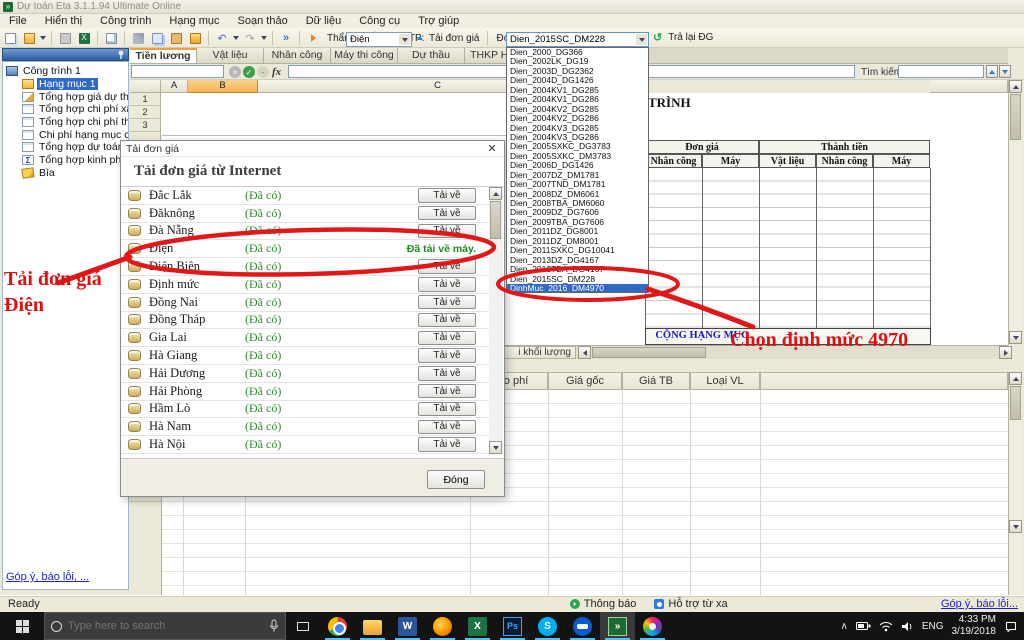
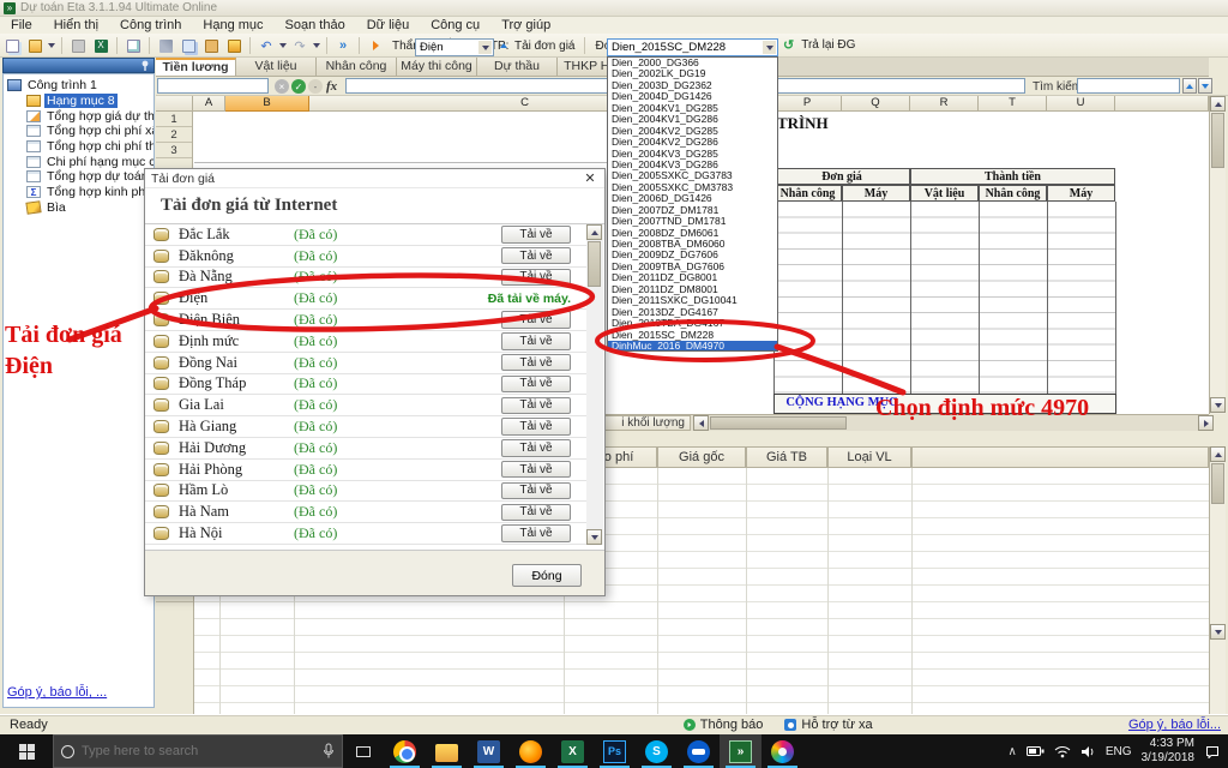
  »
  Dự toán Eta 3.1.1.94 Ultimate Online
  File
  Hiển thị
  Công trình
  Hạng mục
  Soạn thảo
  Dữ liệu
  Công cụ
  Trợ giúp
  X
  ↶
  ↷
  »
  Điện
  Tải đơn giá
  Dien_2015SC_DM228
  ↺
  Trả lại ĐG
  Công trình 1
- Hạng mục 1
+ Hạng mục 8
  Tổng hợp giá dự th
  Tổng hợp chi phí x
  Tổng hợp chi phí th
  Chi phí hạng mục c
  Tổng hợp kinh ph
  Bìa
  Góp ý, báo lỗi, ...
  Tiền lương
  Vật liệu
  Nhân công
  Máy thi công
  Dự thầu
  ×
  ✓
  -
  fx
  Tìm kiế
  A
  B
  C
+ P
+ Q
+ R
+ T
+ U
  1
  2
  3
  TRÌNH
  Đơn giá
  Thành tiền
  Nhân công
  Máy
  Vật liệu
  Nhân công
  Máy
  CỘNG HẠNG MỤC
  i khối lượng
  Giá gốc
  Giá TB
  Loại VL
  Ready
  Thông báo
  Hỗ trợ từ xa
  Góp ý, báo lỗi...
  Type here to search
  W
  X
  Ps
  S
  »
  ∧
  ENG
  4:33 PM
  3/19/2018
  Dien_2000_DG366
  Dien_2002LK_DG19
  Dien_2003D_DG2362
  Dien_2004D_DG1426
  Dien_2004KV1_DG285
  Dien_2004KV1_DG286
  Dien_2004KV2_DG285
  Dien_2004KV2_DG286
  Dien_2004KV3_DG285
  Dien_2004KV3_DG286
  Dien_2005SXKC_DG3783
  Dien_2005SXKC_DM3783
  Dien_2006D_DG1426
  Dien_2007DZ_DM1781
  Dien_2007TND_DM1781
  Dien_2008DZ_DM6061
  Dien_2008TBA_DM6060
  Dien_2009DZ_DG7606
  Dien_2009TBA_DG7606
  Dien_2011DZ_DG8001
  Dien_2011DZ_DM8001
  Dien_2011SXKC_DG10041
  Dien_2013DZ_DG4167
  Dien_2015SC_DM228
  DinhMuc_2016_DM4970
  Tải đơn giá
  ✕
  Tải đơn giá từ Internet
  Đắc Lắk
  (Đã có)
  Tải về
  Đăknông
  (Đã có)
  Tải về
  Đà Nẵng
  ải về
  Điện
  (Đã có)
  Đã tải về máy.
  iện Biên
  (Đã có)
  ải về
  Định mức
  (Đã có)
  Tải về
  Đồng Nai
  (Đã có)
  Tải về
  Đồng Tháp
  (Đã có)
  Tải về
  Gia Lai
  (Đã có)
  Tải về
  Hà Giang
  (Đã có)
  Tải về
  Hải Dương
  (Đã có)
  Tải về
  Hải Phòng
  (Đã có)
  Tải về
  Hầm Lò
  (Đã có)
  Tải về
  Hà Nam
  (Đã có)
  Tải về
  Hà Nội
  (Đã có)
  Tải về
  Đóng
  Tải đơn giá
  Điện
  Chọn định mức 4970
